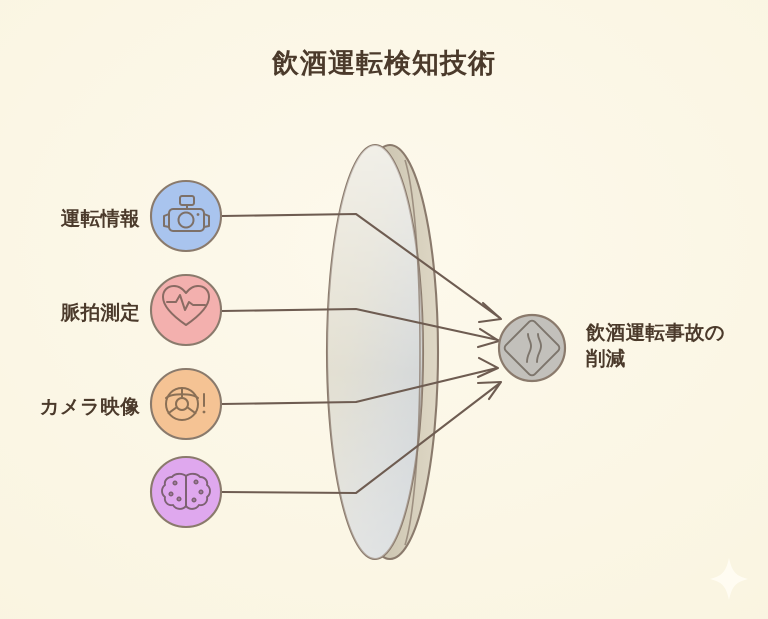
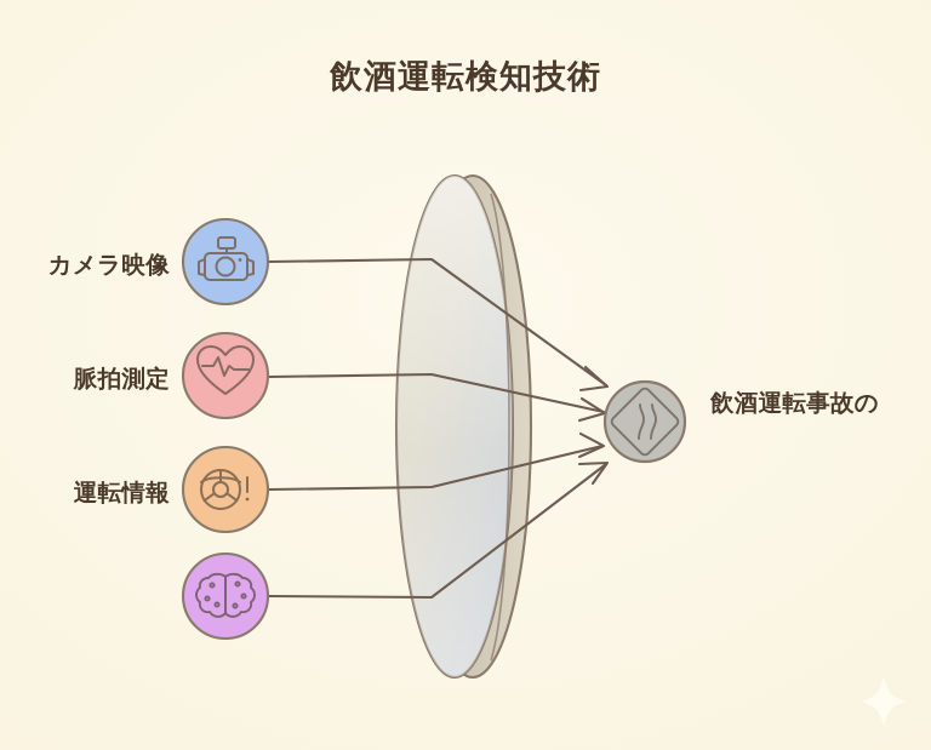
  飲酒運転検知技術
- 運転情報
+ カメラ映像
  脈拍測定
- カメラ映像
+ 運転情報
  飲酒運転事故の
- 削減
